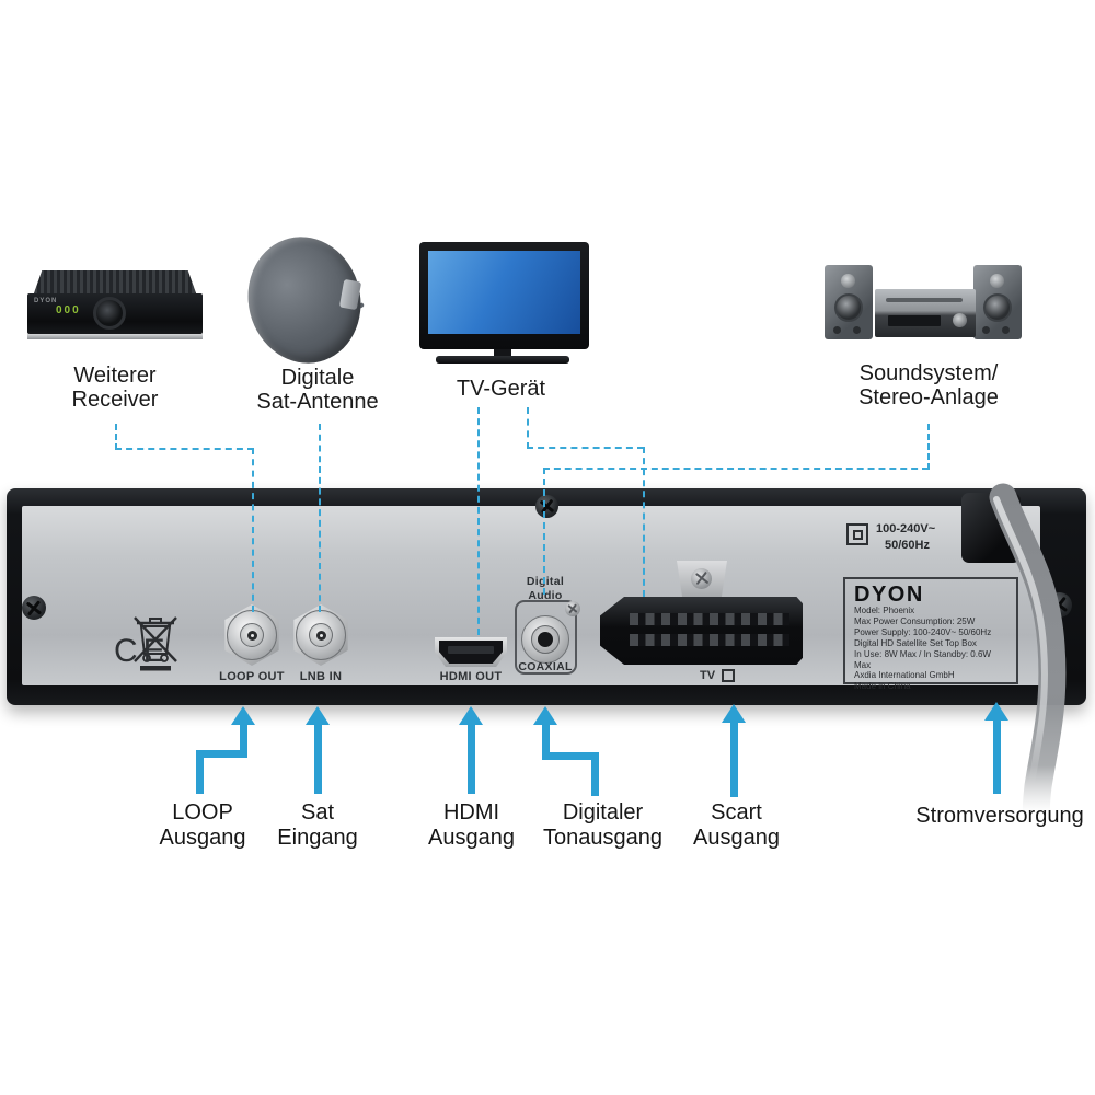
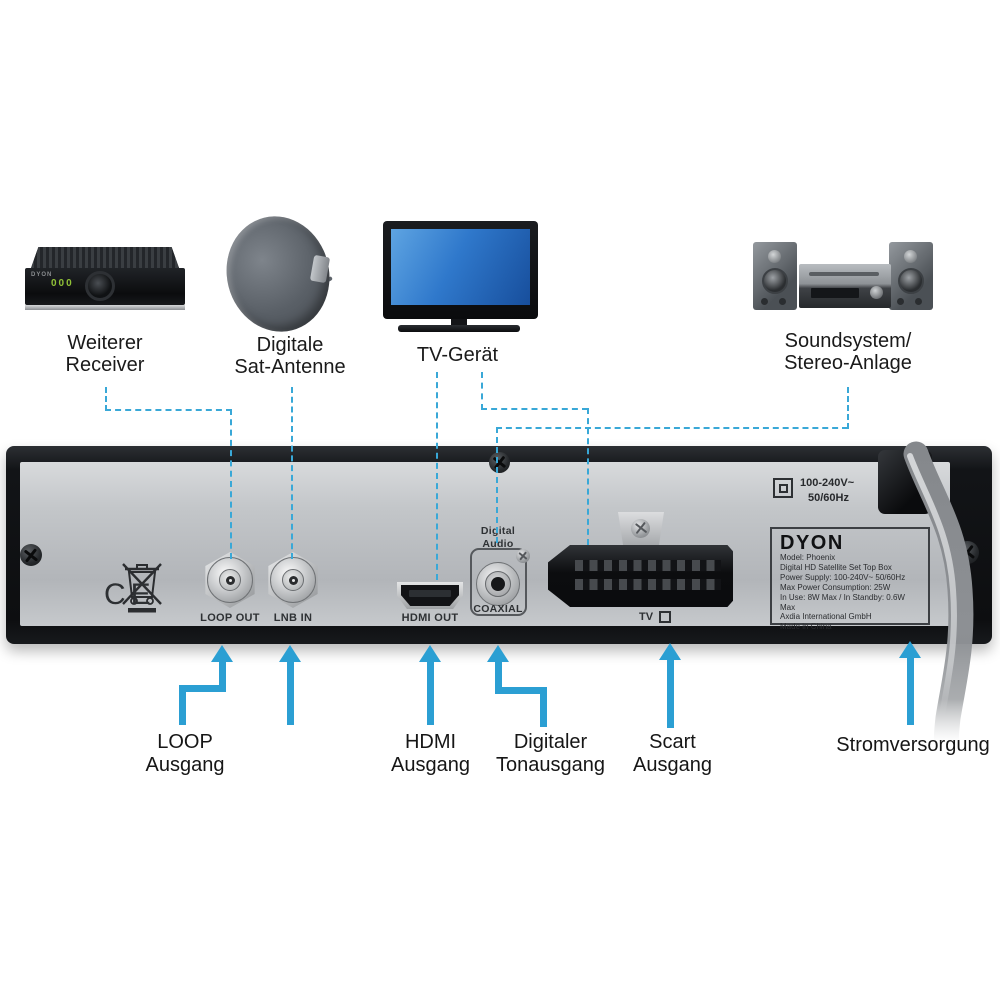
  000
  Weiterer
  Receiver
  Digitale
  Sat-Antenne
  TV-Gerät
  Soundsystem/
  Stereo-Anlage
  CE
  LOOP OUT
  LNB IN
  HDMI OUT
  Digital
  Audio
  COAXIAL
  TV
  100-240V~
  50/60Hz
  DYON
  Model: Phoenix
- Max Power Consumption: 25W
+ Digital HD Satellite Set Top Box
  Power Supply: 100-240V~ 50/60Hz
- Digital HD Satellite Set Top Box
+ Max Power Consumption: 25W
  In Use: 8W Max / In Standby: 0.6W Max
  Axdia International GmbH
  Made in China
  LOOP
  Ausgang
- Sat
- Eingang
  HDMI
  Ausgang
  Digitaler
  Tonausgang
  Scart
  Ausgang
  Stromversoung
